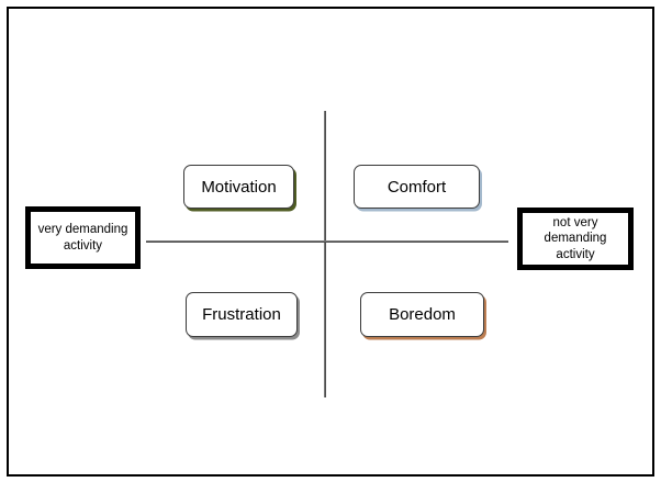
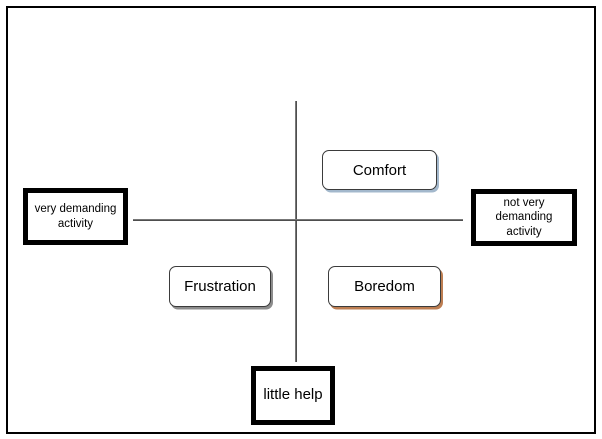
+ little help
  very demanding
  activity
  not very demanding
  activity
- Motivation
  Comfort
  Frustration
  Boredom
